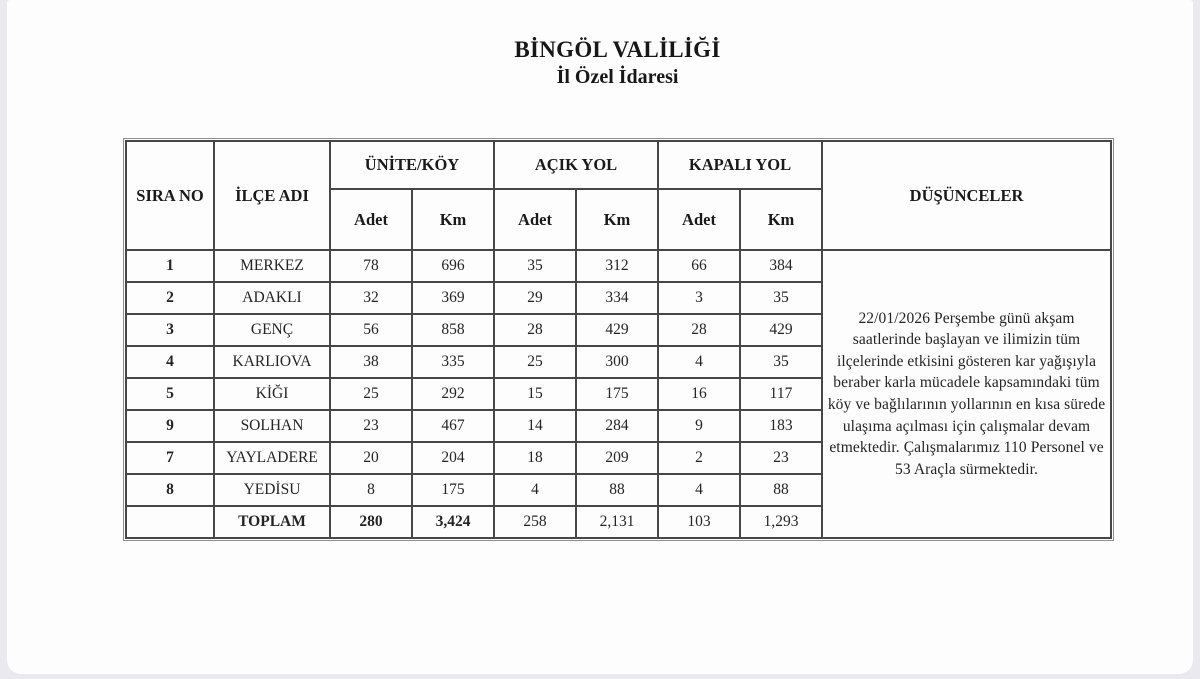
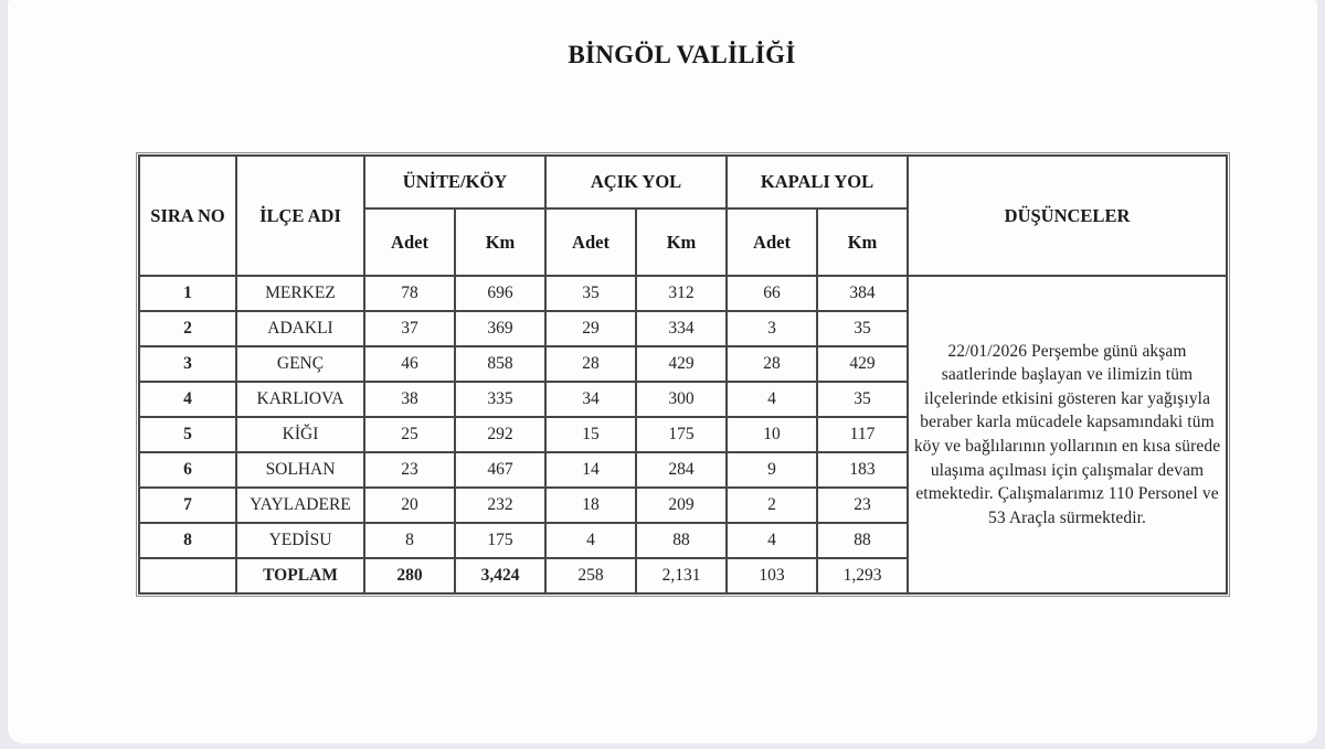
  BİNGÖL VALİLİĞİ
- İl Özel İdaresi
  SIRA NO	İLÇE ADI	ÜNİTE/KÖY	AÇIK YOL	KAPALI YOL	DÜŞÜNCELER
  Adet	Km	Adet	Km	Adet	Km
  1	MERKEZ	78	696	35	312	66	384	22/01/2026 Perşembe günü akşam saatlerinde başlayan ve ilimizin tüm ilçelerinde etkisini gösteren kar yağışıyla beraber karla mücadele kapsamındaki tüm köy ve bağlılarının yollarının en kısa sürede ulaşıma açılması için çalışmalar devam etmektedir. Çalışmalarımız 110 Personel ve 53 Araçla sürmektedir.
- 2	ADAKLI	32	369	29	334	3	35
+ 2	ADAKLI	37	369	29	334	3	35
- 3	GENÇ	56	858	28	429	28	429
+ 3	GENÇ	46	858	28	429	28	429
- 4	KARLIOVA	38	335	25	300	4	35
+ 4	KARLIOVA	38	335	34	300	4	35
- 5	KİĞI	25	292	15	175	16	117
+ 5	KİĞI	25	292	15	175	10	117
- 9	SOLHAN	23	467	14	284	9	183
+ 6	SOLHAN	23	467	14	284	9	183
- 7	YAYLADERE	20	204	18	209	2	23
+ 7	YAYLADERE	20	232	18	209	2	23
  8	YEDİSU	8	175	4	88	4	88
  	TOPLAM	280	3,424	258	2,131	103	1,293
